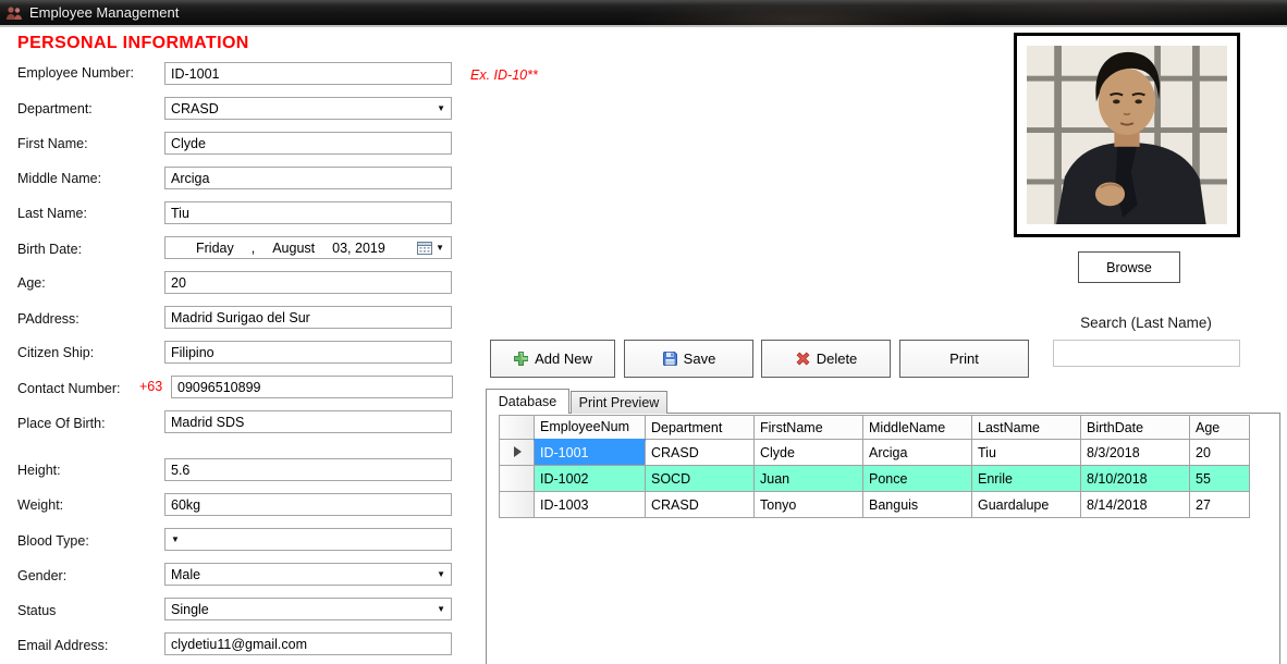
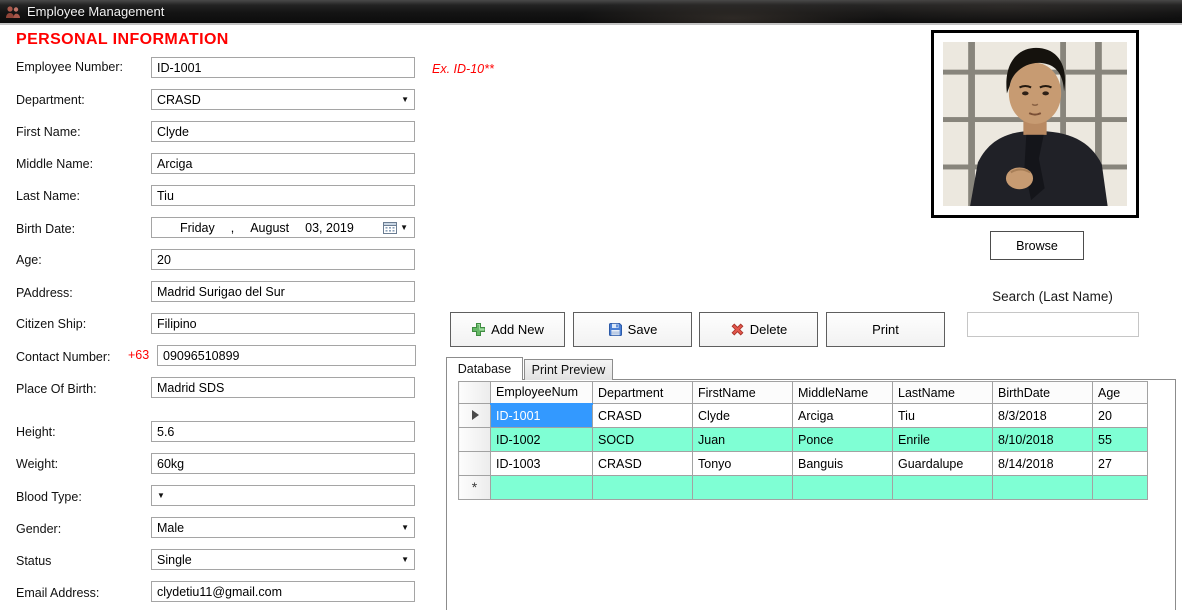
  Employee Management
  PERSONAL INFORMATION
  Employee Number:
  ID-1001
  Ex. ID-10**
  Department:
  CRASD
  ▼
  First Name:
  Clyde
  Middle Name:
  Arciga
  Last Name:
  Tiu
  Birth Date:
  Friday
  ,
  August
  03, 2019
  ▼
  Age:
  20
  PAddress:
  Madrid Surigao del Sur
  Citizen Ship:
  Filipino
  Contact Number:
  +63
  09096510899
  Place Of Birth:
  Madrid SDS
  Height:
  5.6
  Weight:
  60kg
  Blood Type:
  ▼
  Gender:
  Male
  ▼
  Status
  Single
  ▼
  Email Address:
  clydetiu11@gmail.com
  Browse
  Search (Last Name)
  Add New
  Save
  Delete
  Print
  Database
  Print Preview
  	EmployeeNum	Department	FirstName	MiddleName	LastName	BirthDate	Age
  	ID-1001	CRASD	Clyde	Arciga	Tiu	8/3/2018	20
  	ID-1002	SOCD	Juan	Ponce	Enrile	8/10/2018	55
  	ID-1003	CRASD	Tonyo	Banguis	Guardalupe	8/14/2018	27
+ *
